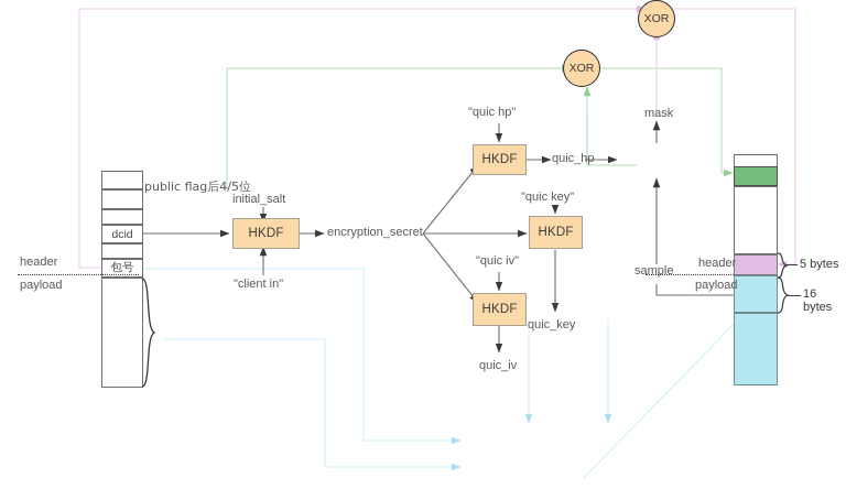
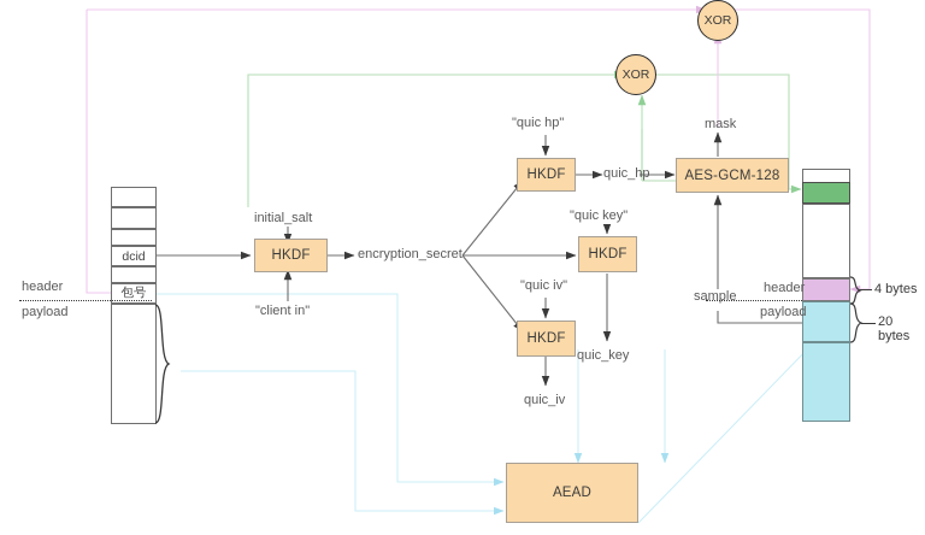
  dcid
  包号
  header
  payload
- public flag后4/5位
  HKDF
  initial_salt
  "client in"
  encryption_secret
  HKDF
  "quic hp"
  quic_hp
  HKDF
  "quic key"
  quic_key
  HKDF
  "quic iv"
  quic_iv
+ AES-GCM-128
  mask
  sample
  XOR
  XOR
+ AEAD
  header
  payload
- 5 bytes
+ 4 bytes
- 16 bytes
+ 20 bytes
